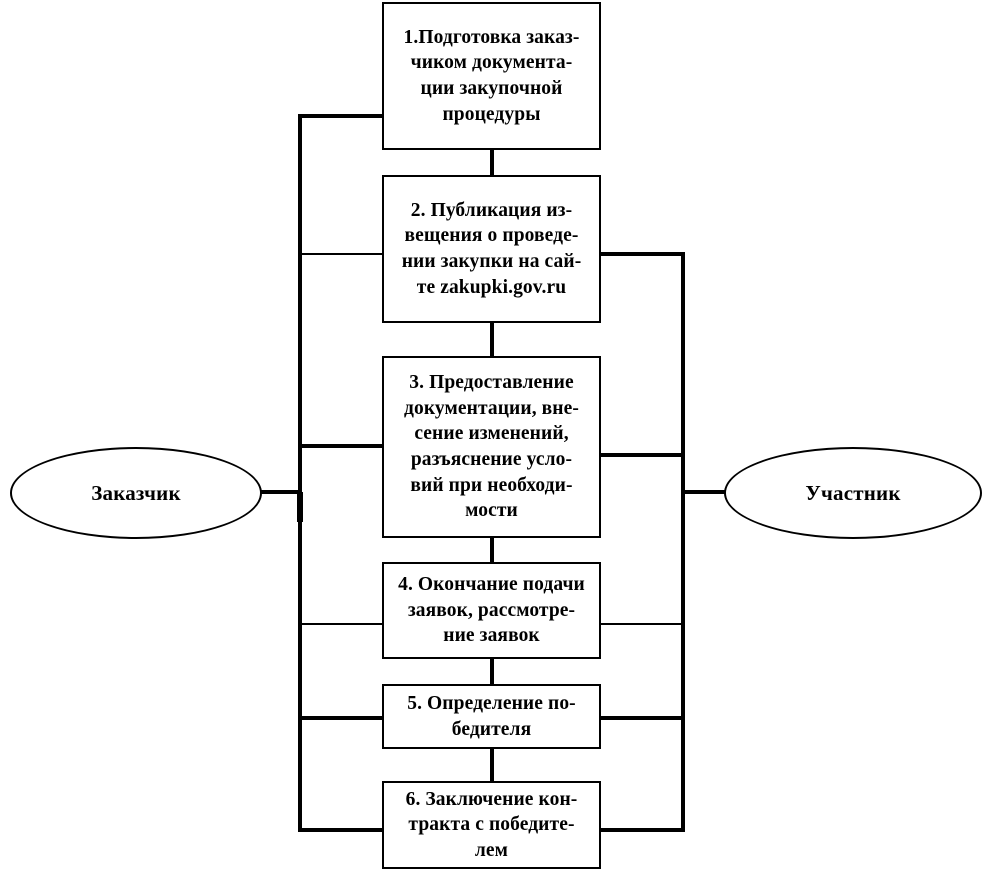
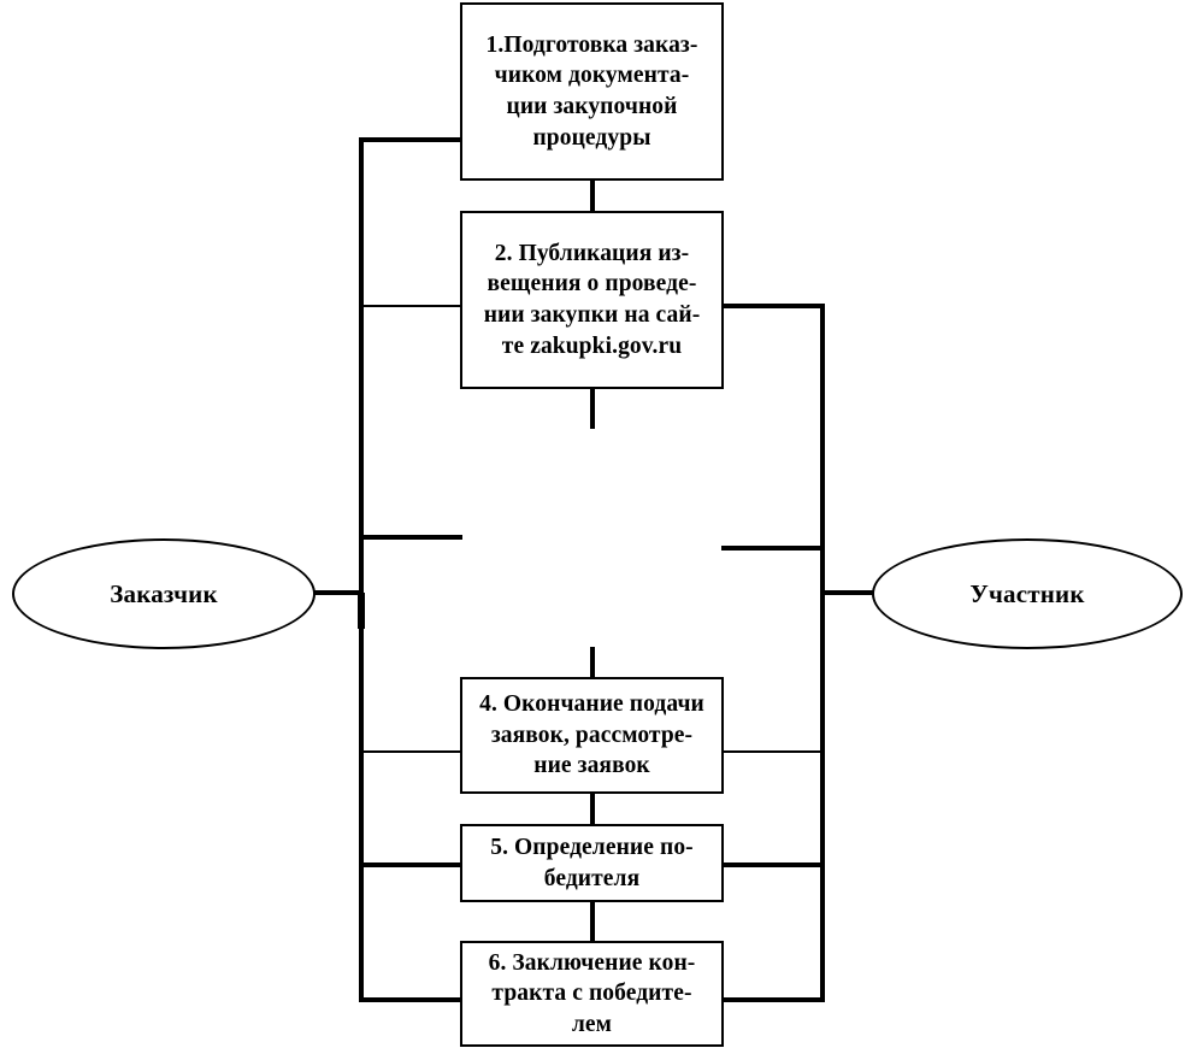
  1.Подготовка заказ-
  чиком документа-
  ции закупочной
  процедуры
  2. Публикация из-
  вещения о проведе-
  нии закупки на сай-
  те zakupki.gov.ru
- 3. Предоставление
- документации, вне-
- сение изменений,
- разъяснение усло-
- вий при необходи-
- мости
  4. Окончание подачи
  заявок, рассмотре-
  ние заявок
  5. Определение по-
  бедителя
  6. Заключение кон-
  тракта с победите-
  лем
  Заказчик
  Участник
